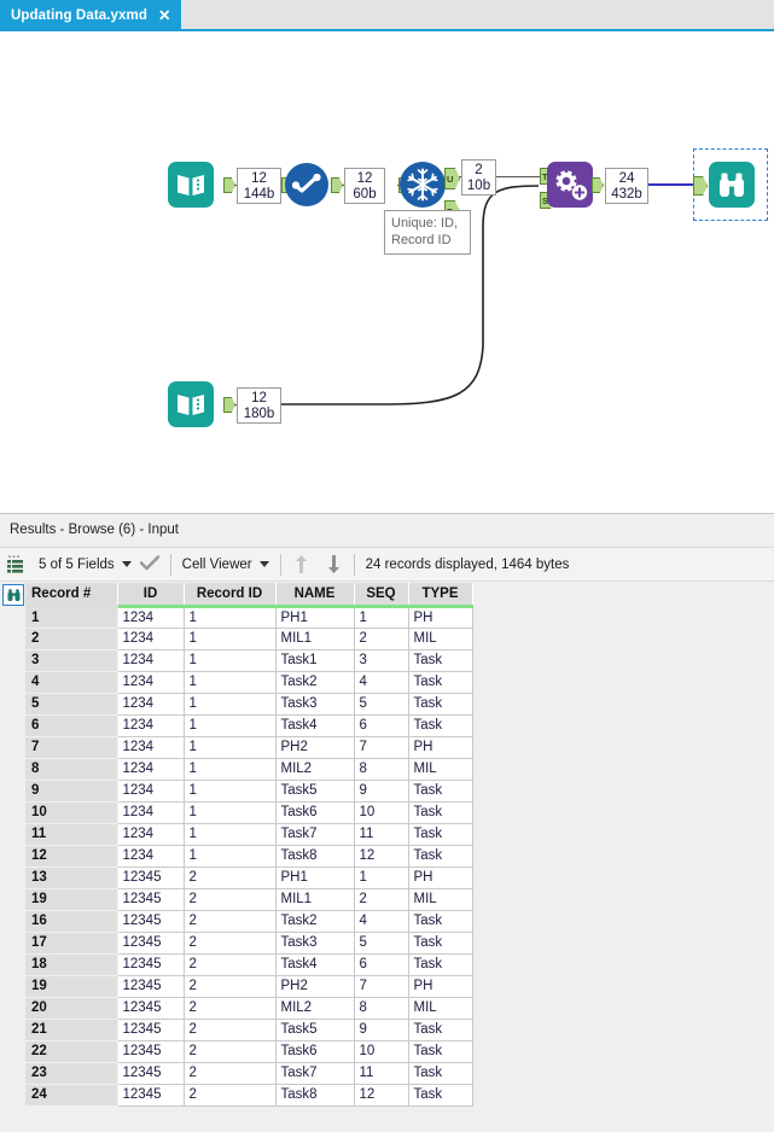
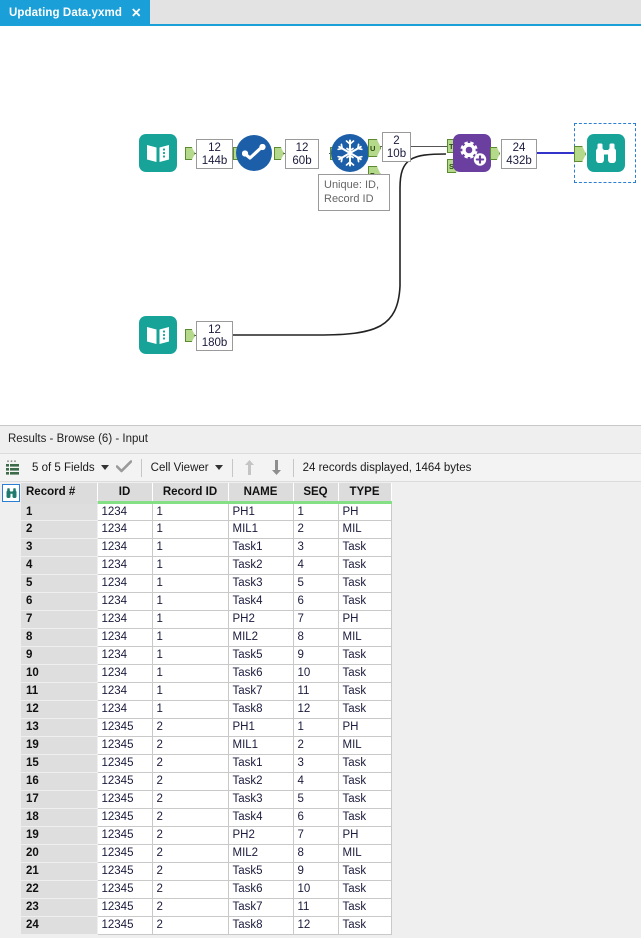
  Updating Data.yxmd
  ✕
  12
  144b
  12
  60b
  U
  2
  10b
  Unique: ID,
  Record ID
  T
  S
  24
  432b
  12
  180b
  Results - Browse (6) - Input
  5 of 5 Fields
  Cell Viewer
  24 records displayed, 1464 bytes
  Record #	ID	Record ID	NAME	SEQ	TYPE
  1	1234	1	PH1	1	PH
  2	1234	1	MIL1	2	MIL
  3	1234	1	Task1	3	Task
  4	1234	1	Task2	4	Task
  5	1234	1	Task3	5	Task
  6	1234	1	Task4	6	Task
  7	1234	1	PH2	7	PH
  8	1234	1	MIL2	8	MIL
  9	1234	1	Task5	9	Task
  10	1234	1	Task6	10	Task
  11	1234	1	Task7	11	Task
  12	1234	1	Task8	12	Task
  13	12345	2	PH1	1	PH
  19	12345	2	MIL1	2	MIL
+ 15	12345	2	Task1	3	Task
  16	12345	2	Task2	4	Task
  17	12345	2	Task3	5	Task
  18	12345	2	Task4	6	Task
  19	12345	2	PH2	7	PH
  20	12345	2	MIL2	8	MIL
  21	12345	2	Task5	9	Task
  22	12345	2	Task6	10	Task
  23	12345	2	Task7	11	Task
  24	12345	2	Task8	12	Task
